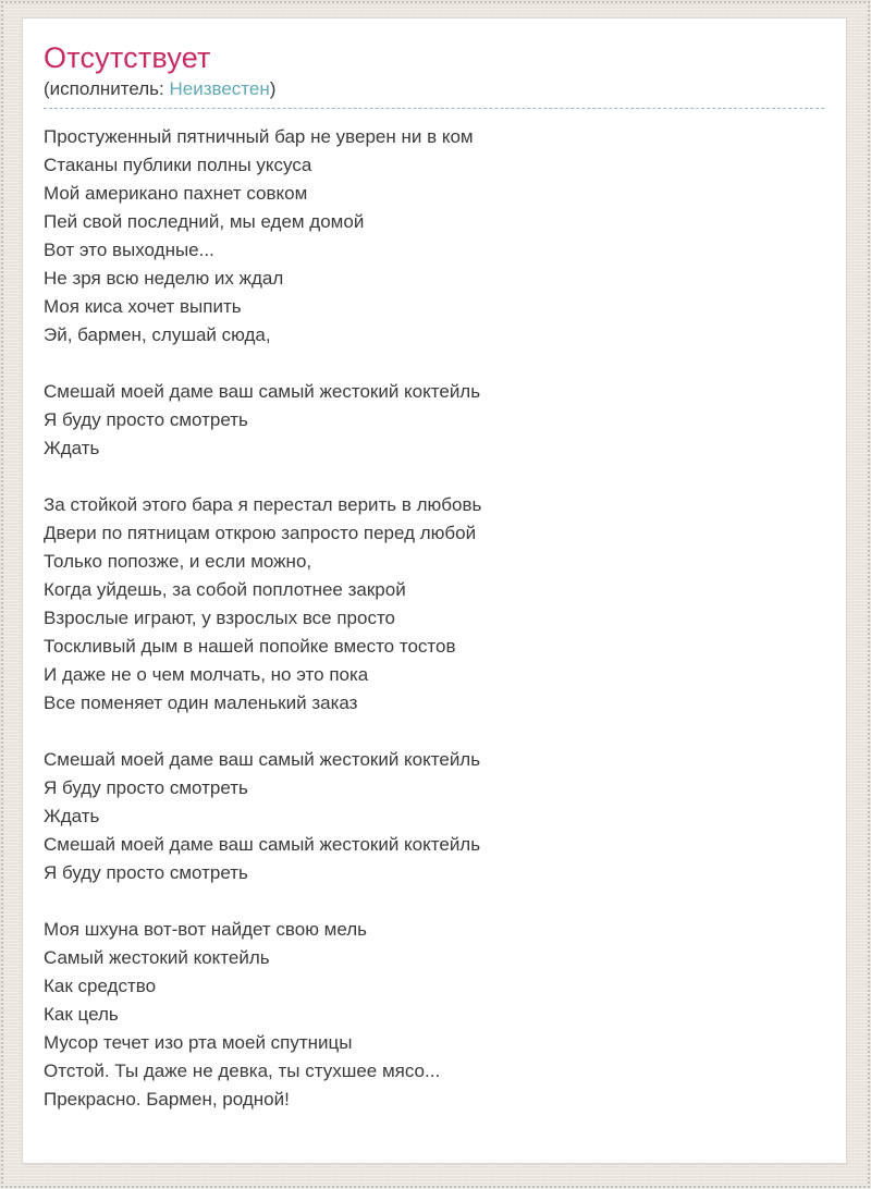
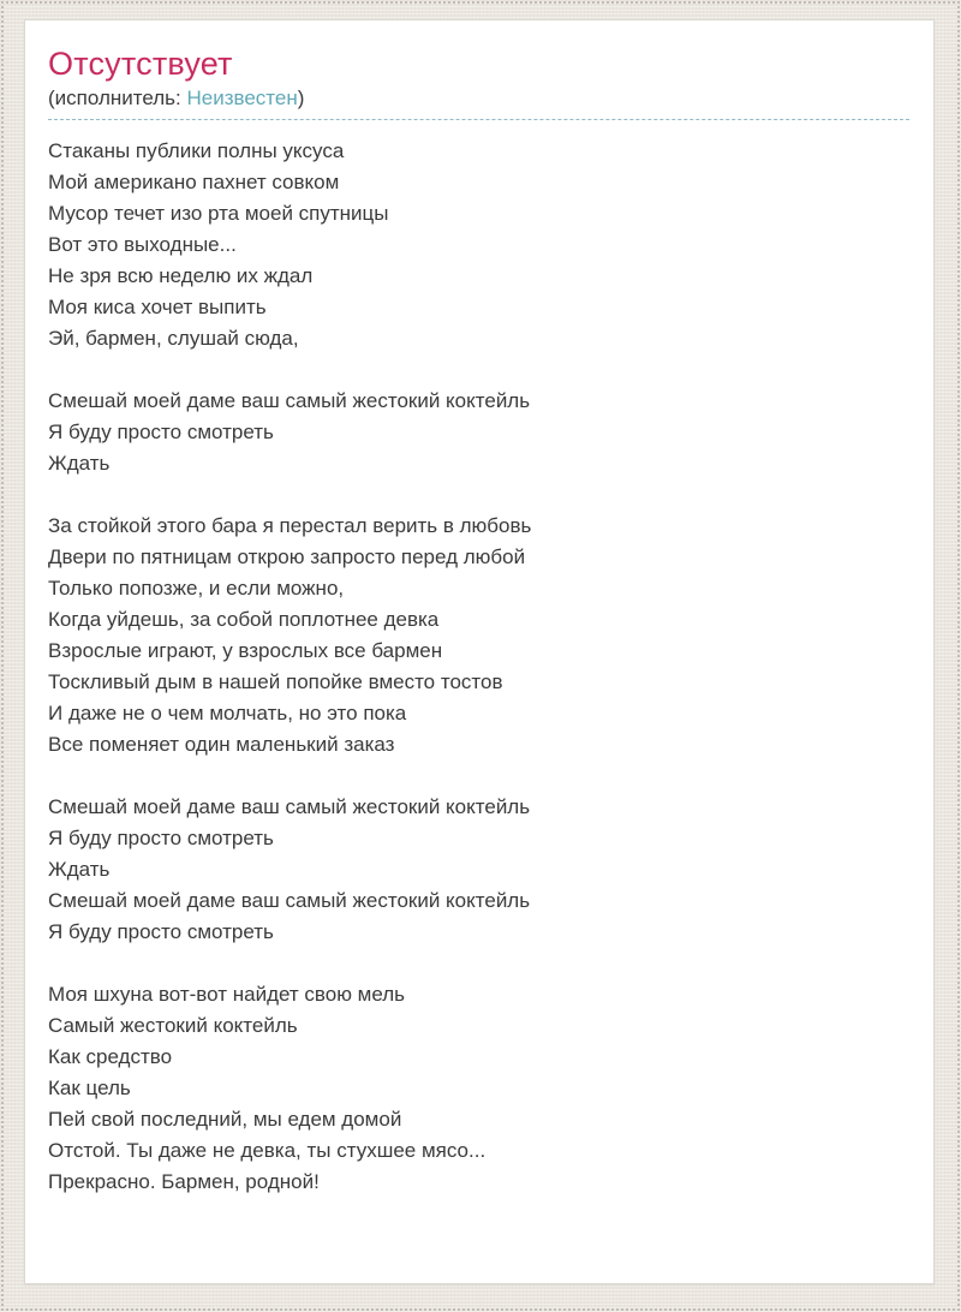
  Отсутствует
  (исполнитель: Неизвестен)
- Простуженный пятничный бар не уверен ни в ком
  Стаканы публики полны уксуса
  Мой американо пахнет совком
- Пей свой последний, мы едем домой
+ Мусор течет изо рта моей спутницы
  Вот это выходные...
  Не зря всю неделю их ждал
  Моя киса хочет выпить
  Эй, бармен, слушай сюда,
  Смешай моей даме ваш самый жестокий коктейль
  Я буду просто смотреть
  Ждать
  За стойкой этого бара я перестал верить в любовь
  Двери по пятницам открою запросто перед любой
  Только попозже, и если можно,
- Когда уйдешь, за собой поплотнее закрой
+ Когда уйдешь, за собой поплотнее девка
- Взрослые играют, у взрослых все просто
+ Взрослые играют, у взрослых все бармен
  Тоскливый дым в нашей попойке вместо тостов
  И даже не о чем молчать, но это пока
  Все поменяет один маленький заказ
  Смешай моей даме ваш самый жестокий коктейль
  Я буду просто смотреть
  Ждать
  Смешай моей даме ваш самый жестокий коктейль
  Я буду просто смотреть
  Моя шхуна вот-вот найдет свою мель
  Самый жестокий коктейль
  Как средство
  Как цель
- Мусор течет изо рта моей спутницы
+ Пей свой последний, мы едем домой
  Отстой. Ты даже не девка, ты стухшее мясо...
  Прекрасно. Бармен, родной!
